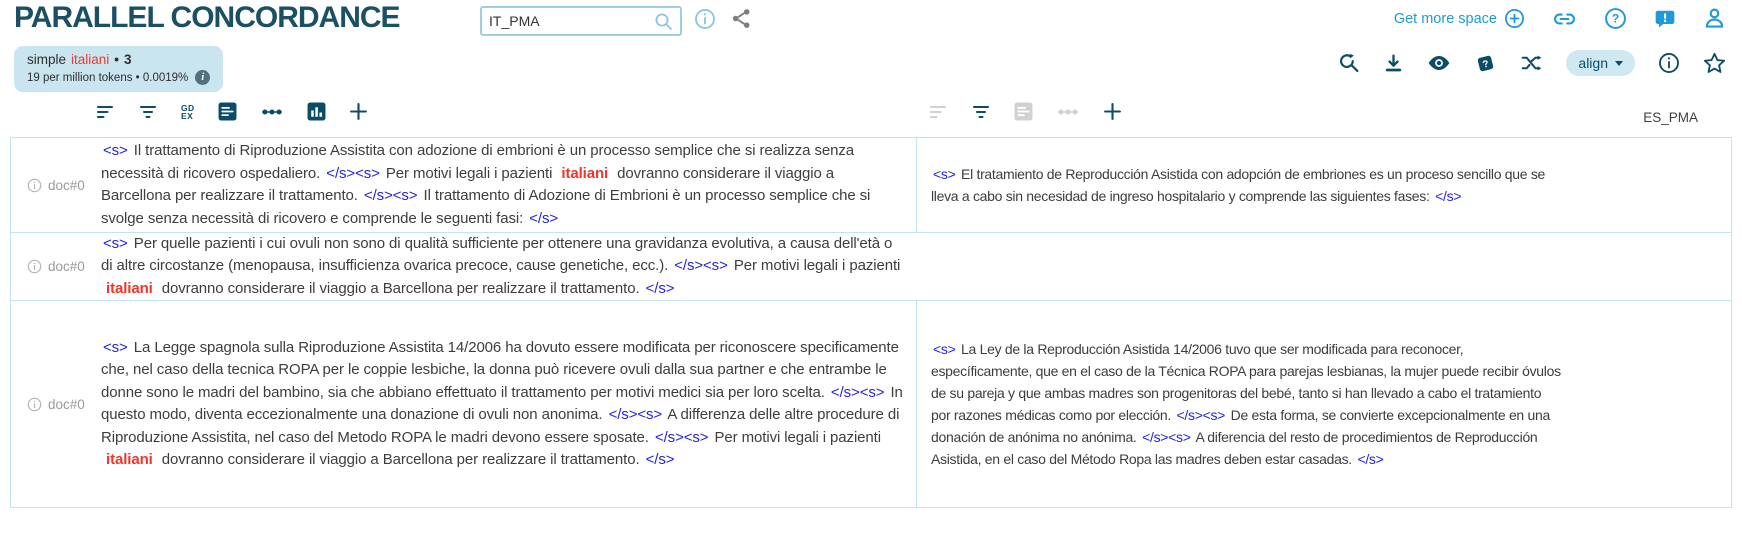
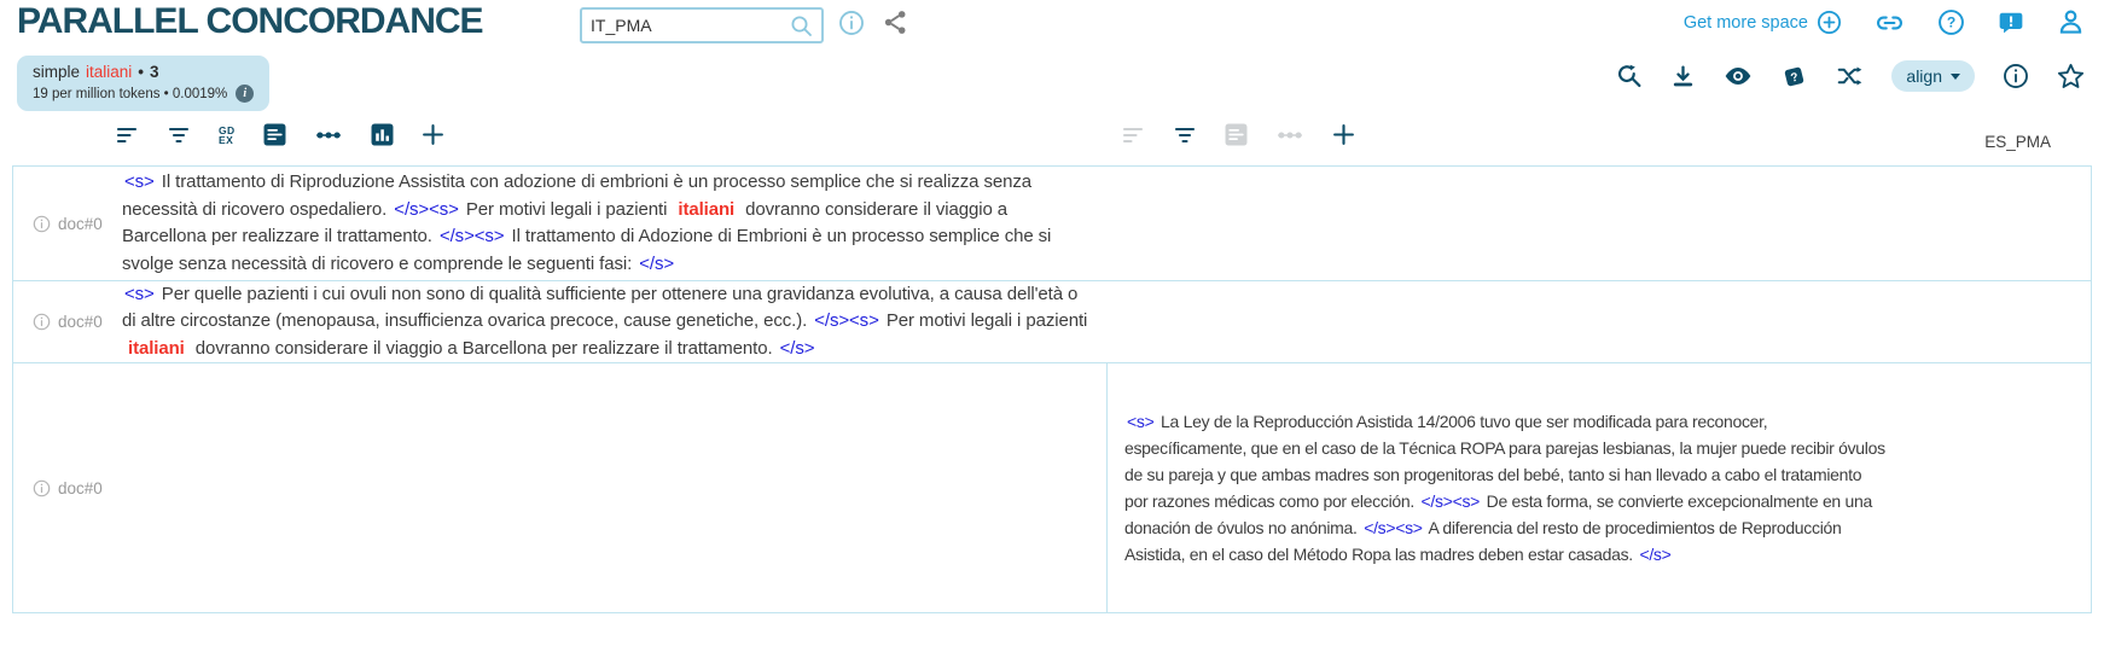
  PARALLEL CONCORDANCE
  IT_PMA
  Get more space
  ?
  simple
  italiani
  •
  3
  19 per million tokens • 0.0019%
  i
  align
  GD
  EX
  ES_PMA
  doc#0
  <s> Il trattamento di Riproduzione Assistita con adozione di embrioni è un processo semplice che si realizza senza necessità di ricovero ospedaliero. </s><s> Per motivi legali i pazienti italiani dovranno considerare il viaggio a Barcellona per realizzare il trattamento. </s><s> Il trattamento di Adozione di Embrioni è un processo semplice che si svolge senza necessità di ricovero e comprende le seguenti fasi: </s>
- <s> El tratamiento de Reproducción Asistida con adopción de embriones es un proceso sencillo que se lleva a cabo sin necesidad de ingreso hospitalario y comprende las siguientes fases: </s>
  doc#0
  <s> Per quelle pazienti i cui ovuli non sono di qualità sufficiente per ottenere una gravidanza evolutiva, a causa dell'età o di altre circostanze (menopausa, insufficienza ovarica precoce, cause genetiche, ecc.). </s><s> Per motivi legali i pazienti italiani dovranno considerare il viaggio a Barcellona per realizzare il trattamento. </s>
  doc#0
- <s> La Legge spagnola sulla Riproduzione Assistita 14/2006 ha dovuto essere modificata per riconoscere specificamente che, nel caso della tecnica ROPA per le coppie lesbiche, la donna può ricevere ovuli dalla sua partner e che entrambe le donne sono le madri del bambino, sia che abbiano effettuato il trattamento per motivi medici sia per loro scelta. </s><s> In questo modo, diventa eccezionalmente una donazione di ovuli non anonima. </s><s> A differenza delle altre procedure di Riproduzione Assistita, nel caso del Metodo ROPA le madri devono essere sposate. </s><s> Per motivi legali i pazienti italiani dovranno considerare il viaggio a Barcellona per realizzare il trattamento. </s>
- <s> La Ley de la Reproducción Asistida 14/2006 tuvo que ser modificada para reconocer, específicamente, que en el caso de la Técnica ROPA para parejas lesbianas, la mujer puede recibir óvulos de su pareja y que ambas madres son progenitoras del bebé, tanto si han llevado a cabo el tratamiento por razones médicas como por elección. </s><s> De esta forma, se convierte excepcionalmente en una donación de anónima no anónima. </s><s> A diferencia del resto de procedimientos de Reproducción Asistida, en el caso del Método Ropa las madres deben estar casadas. </s>
+ <s> La Ley de la Reproducción Asistida 14/2006 tuvo que ser modificada para reconocer, específicamente, que en el caso de la Técnica ROPA para parejas lesbianas, la mujer puede recibir óvulos de su pareja y que ambas madres son progenitoras del bebé, tanto si han llevado a cabo el tratamiento por razones médicas como por elección. </s><s> De esta forma, se convierte excepcionalmente en una donación de óvulos no anónima. </s><s> A diferencia del resto de procedimientos de Reproducción Asistida, en el caso del Método Ropa las madres deben estar casadas. </s>
